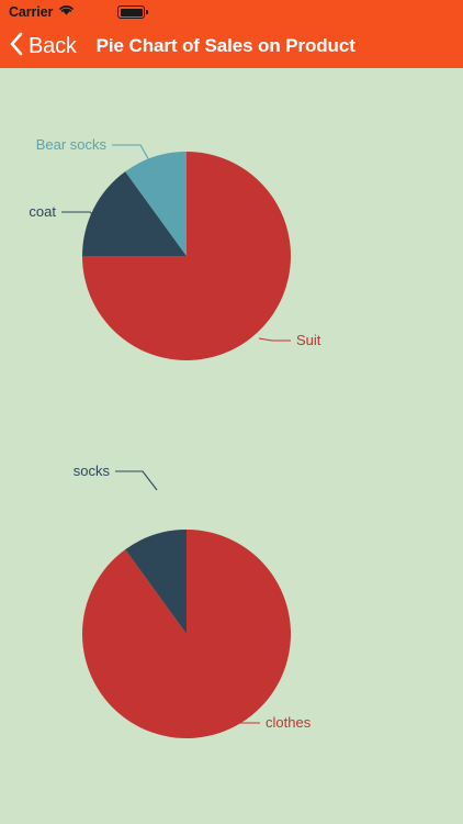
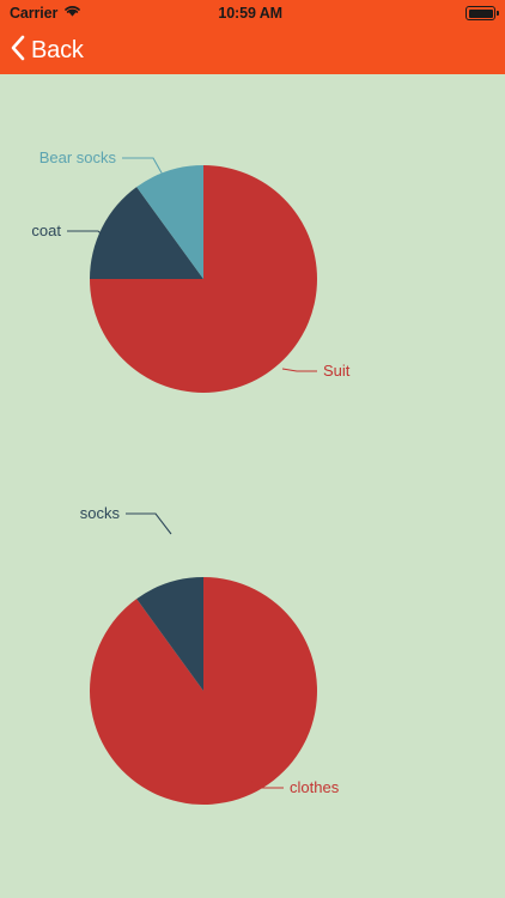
  Carrier
+ 10:59 AM
  Back
- Pie Chart of Sales on Product
  Bear socks
  coat
  Suit
  socks
  clothes
